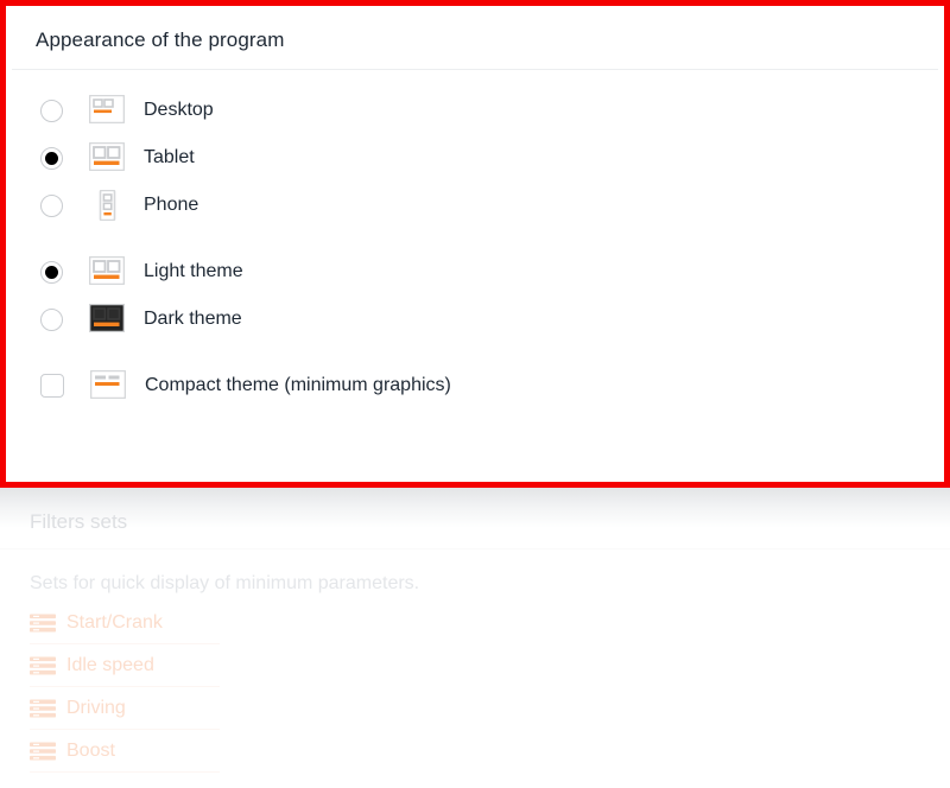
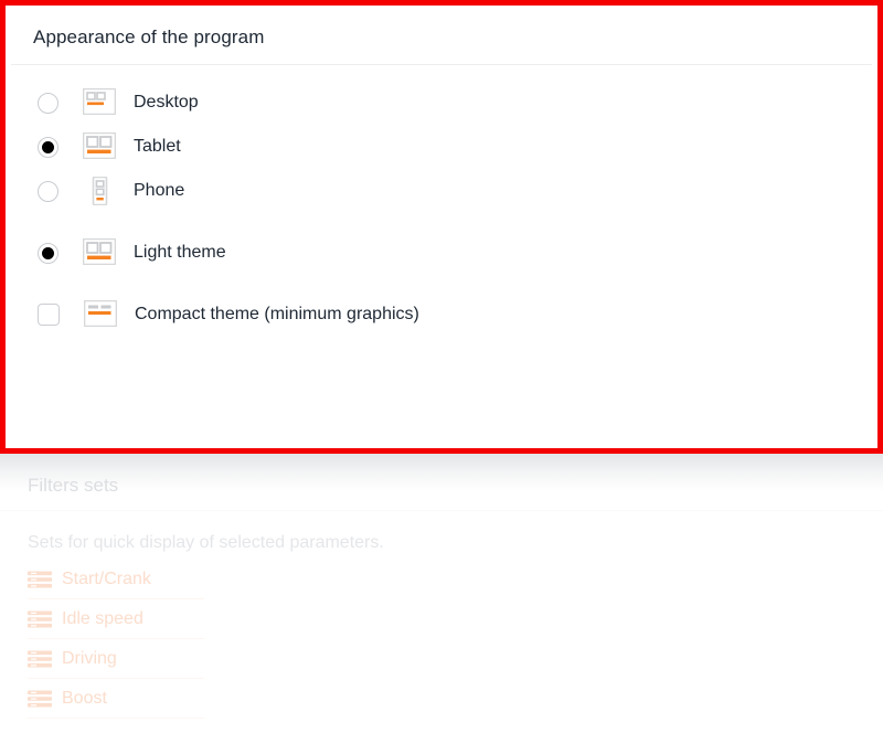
  Appearance of the program
  Desktop
  Tablet
  Phone
  Light theme
- Dark theme
  Compact theme (minimum graphics)
  Filters sets
- Sets for quick display of minimum parameters.
+ Sets for quick display of selected parameters.
  Start/Crank
  Idle speed
  Driving
  Boost
